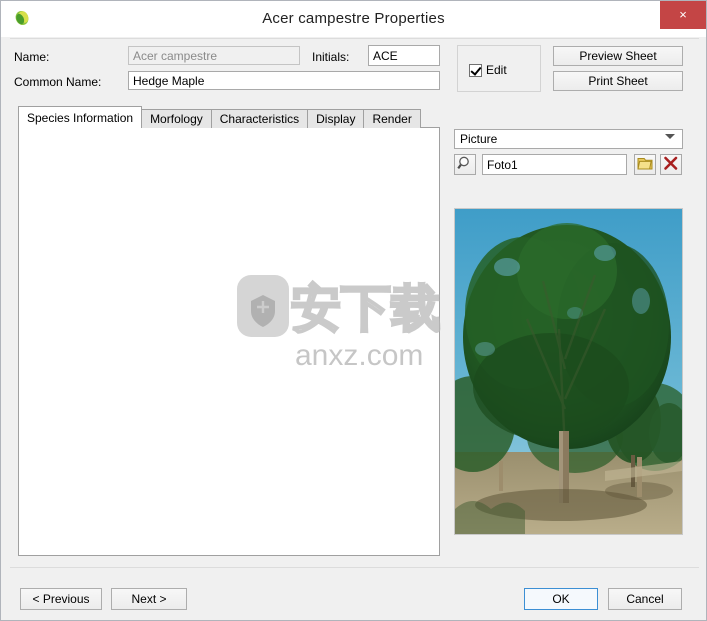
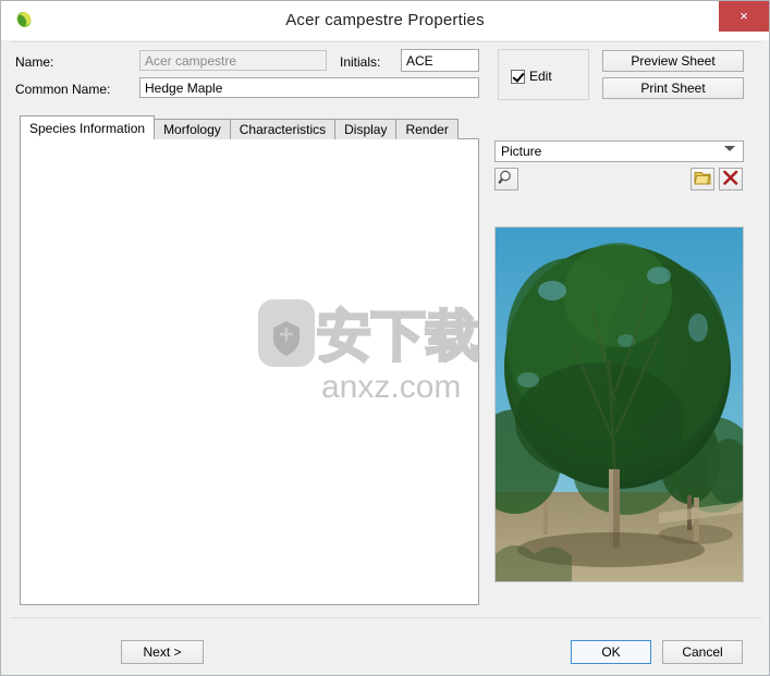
  Acer campestre Properties
  ×
  Name:
  Acer campestre
  Common Name:
  Hedge Maple
  Initials:
  ACE
  Edit
  Preview Sheet
  Print Sheet
  Species Information
  Morfology
  Characteristics
  Display
  Render
  Picture
- Foto1
- < Previous
  Next >
  OK
  Cancel
  安下载
  anxz.com
